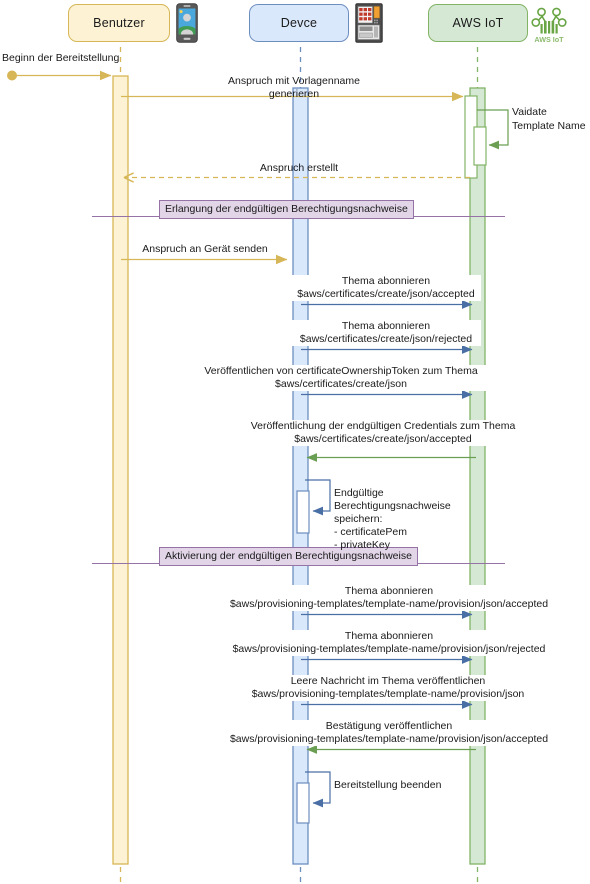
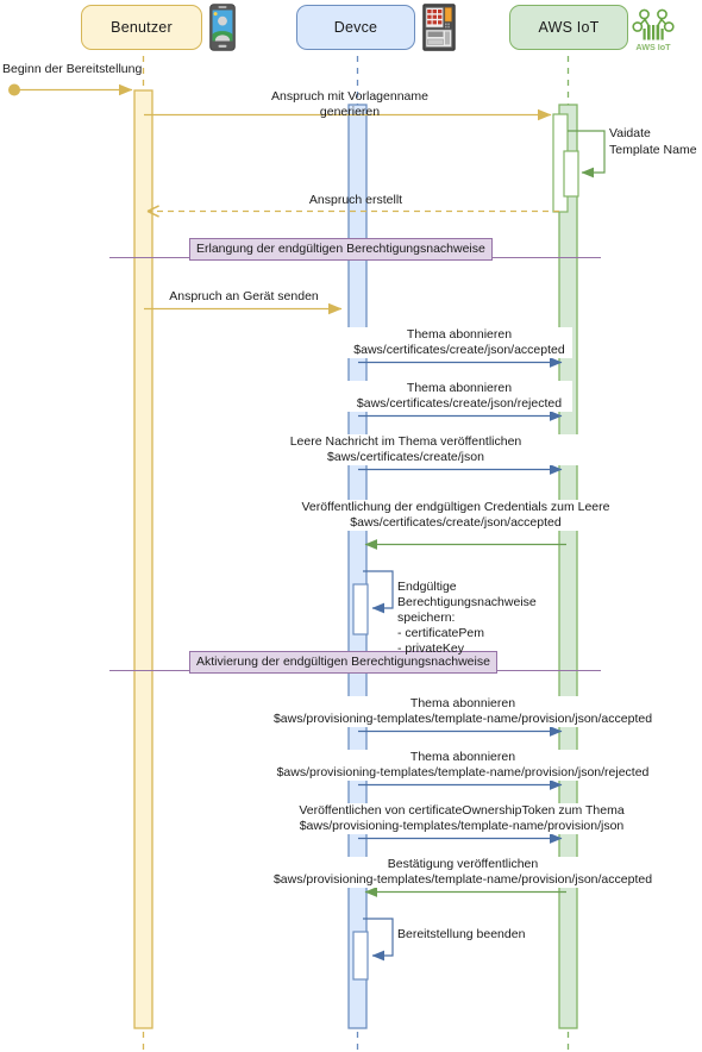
  Benutzer
  Devce
  AWS IoT
  AWS IoT
  Beginn der Bereitstellung
  Erlangung der endgültigen Berechtigungsnachweise
  Aktivierung der endgültigen Berechtigungsnachweise
  Anspruch mit Vorlagenname
  generieren
  Vaidate
  Template Name
  Anspruch erstellt
  Anspruch an Gerät senden
  Thema abonnieren
  $aws/certificates/create/json/accepted
  Thema abonnieren
  $aws/certificates/create/json/rejected
- Veröffentlichen von certificateOwnershipToken zum Thema
+ Leere Nachricht im Thema veröffentlichen
  $aws/certificates/create/json
- Veröffentlichung der endgültigen Credentials zum Thema
+ Veröffentlichung der endgültigen Credentials zum Leere
  $aws/certificates/create/json/accepted
  Endgültige
  Berechtigungsnachweise
  speichern:
  - certificatePem
  - privateKey
  Thema abonnieren
  $aws/provisioning-templates/template-name/provision/json/accepted
  Thema abonnieren
  $aws/provisioning-templates/template-name/provision/json/rejected
- Leere Nachricht im Thema veröffentlichen
+ Veröffentlichen von certificateOwnershipToken zum Thema
  $aws/provisioning-templates/template-name/provision/json
  Bestätigung veröffentlichen
  $aws/provisioning-templates/template-name/provision/json/accepted
  Bereitstellung beenden
